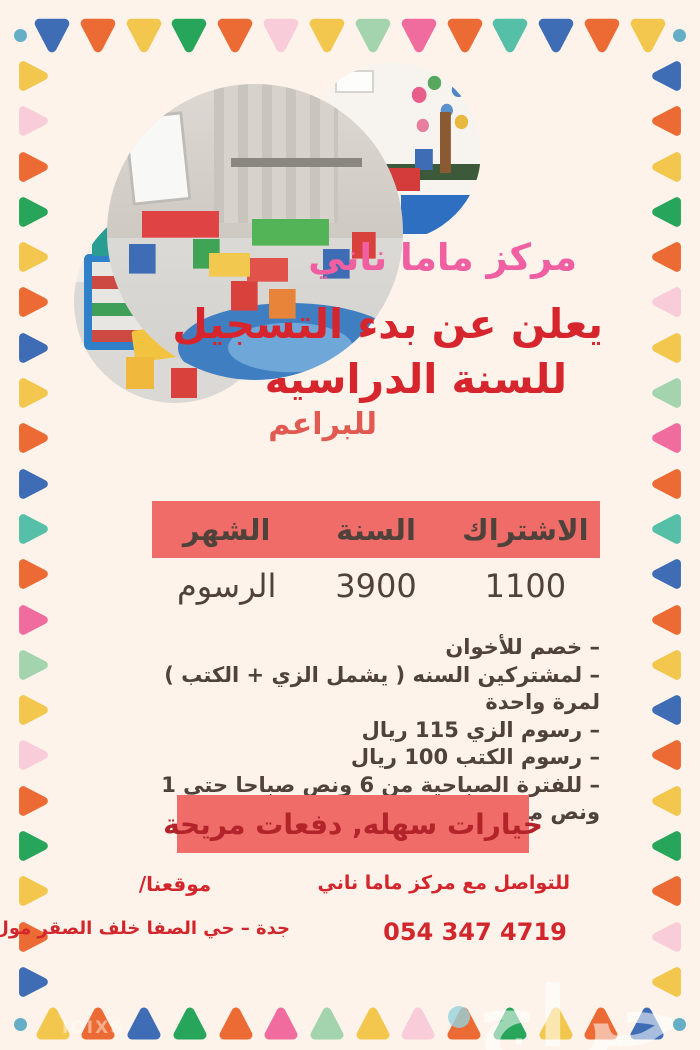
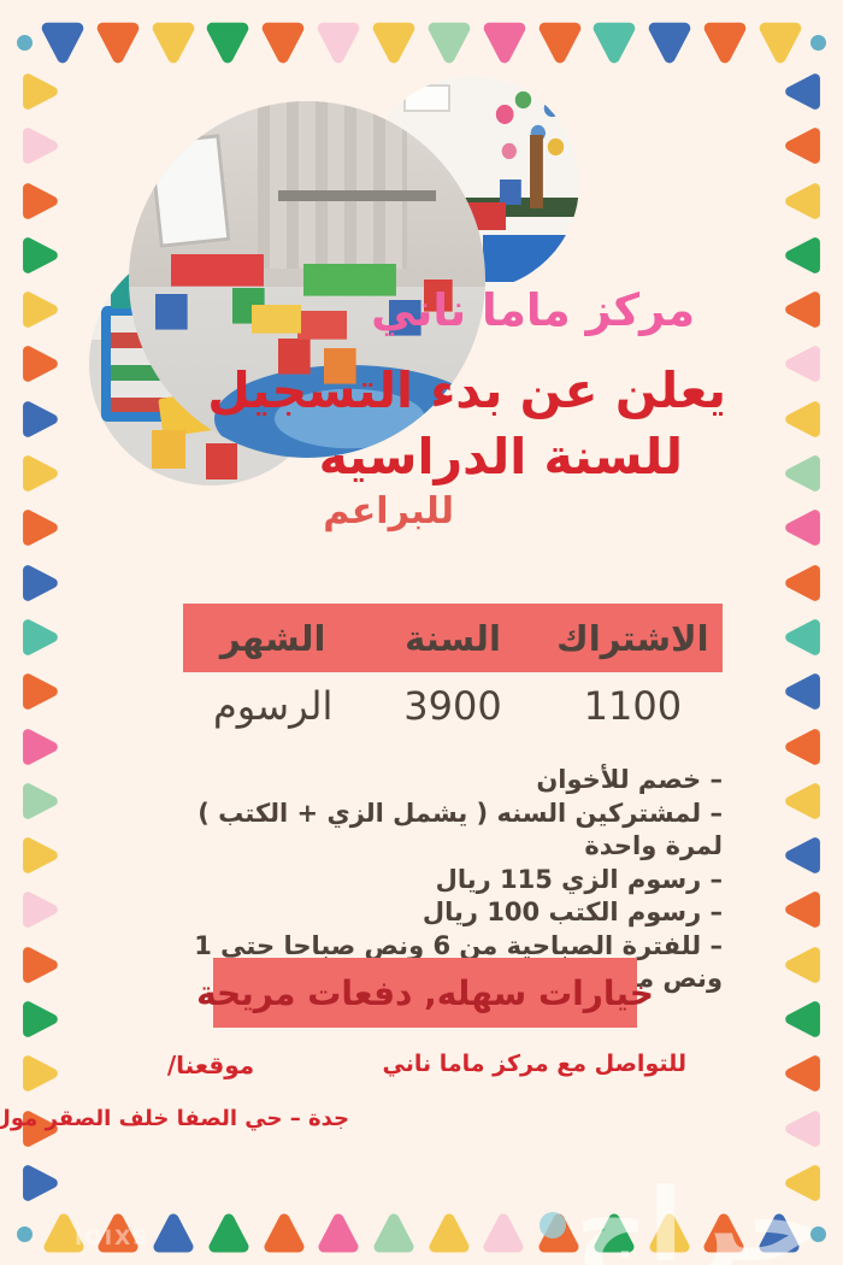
  مركز ماما ناني
  يعلن عن بدء التسجيل
  للسنة الدراسيه
  للبراعم
  الاشتراك
  السنة
  الشهر
  1100
  3900
  الرسوم
  – خصم للأخوان
  – لمشتركين السنه ( يشمل الزي + الكتب ) لمرة واحدة
  – رسوم الزي 115 ريال
  – رسوم الكتب 100 ريال
  – للفترة الصباحية من 6 ونص صباحا حتى 1 ونص م
  خيارات سهله, دفعات مريحة
  للتواصل مع مركز ماما ناني
- 054 347 4719
  موقعنا/
  جدة – حي الصفا خلف الصقر مول
  حراج
  IOIXS
